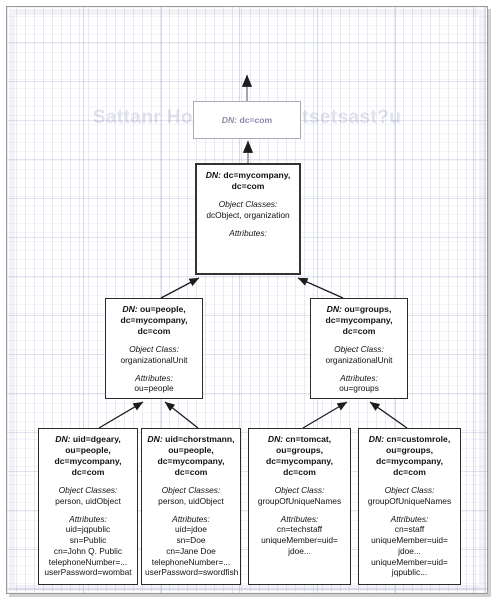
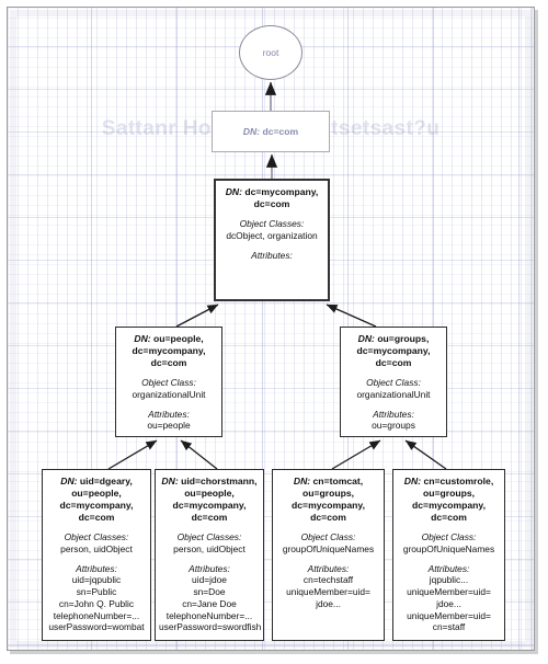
+ root
  DN: dc=com
  DN: dc=mycompany,
  dc=com
  Object Classes:
  dcObject, organization
  Attributes:
  DN: ou=people,
  dc=mycompany,
  dc=com
  Object Class:
  organizationalUnit
  Attributes:
  ou=people
  DN: ou=groups,
  dc=mycompany,
  dc=com
  Object Class:
  organizationalUnit
  Attributes:
  ou=groups
  DN: uid=dgeary,
  ou=people,
  dc=mycompany,
  dc=com
  Object Classes:
  person, uidObject
  Attributes:
  uid=jqpublic
  sn=Public
  cn=John Q. Public
  telephoneNumber=...
  userPassword=wombat
  DN: uid=chorstmann,
  ou=people,
  dc=mycompany,
  dc=com
  Object Classes:
  person, uidObject
  Attributes:
  uid=jdoe
  sn=Doe
  cn=Jane Doe
  telephoneNumber=...
  userPassword=swordfish
  DN: cn=tomcat,
  ou=groups,
  dc=mycompany,
  dc=com
  Object Class:
  groupOfUniqueNames
  Attributes:
  cn=techstaff
  uniqueMember=uid=
  jdoe...
  DN: cn=customrole,
  ou=groups,
  dc=mycompany,
  dc=com
  Object Class:
  groupOfUniqueNames
  Attributes:
- cn=staff
+ jqpublic...
  uniqueMember=uid=
  jdoe...
  uniqueMember=uid=
- jqpublic...
+ cn=staff
